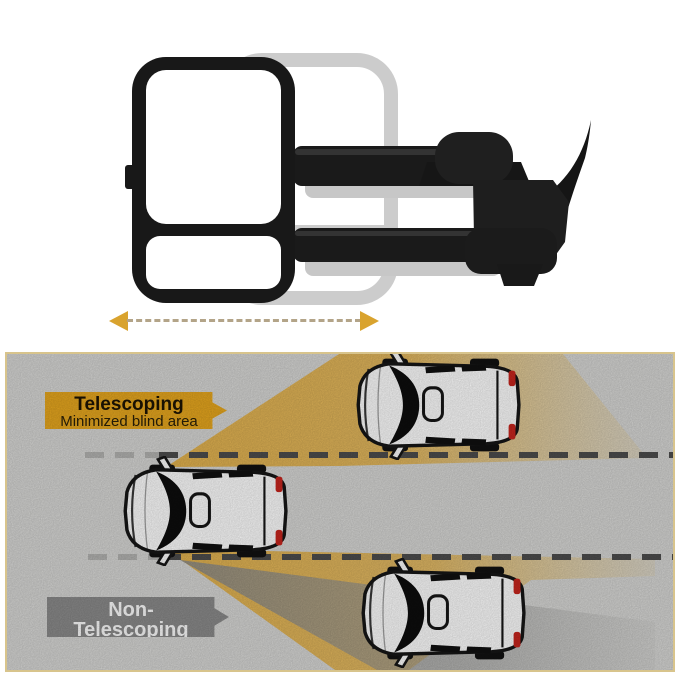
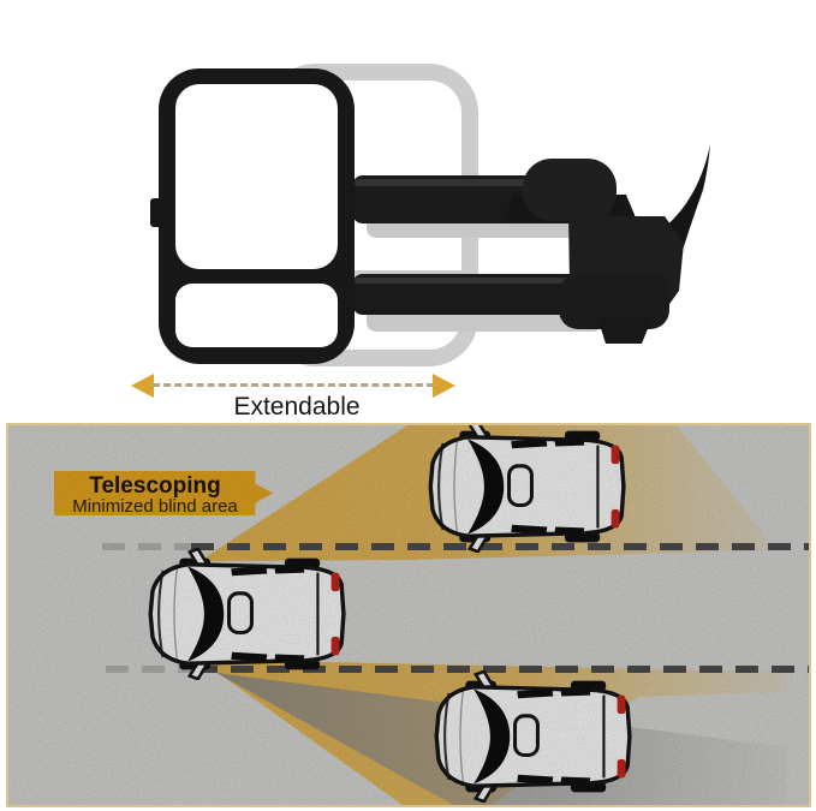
+ Extendable
  Telescoping
  Minimized blind area
- Non-Telescoping
